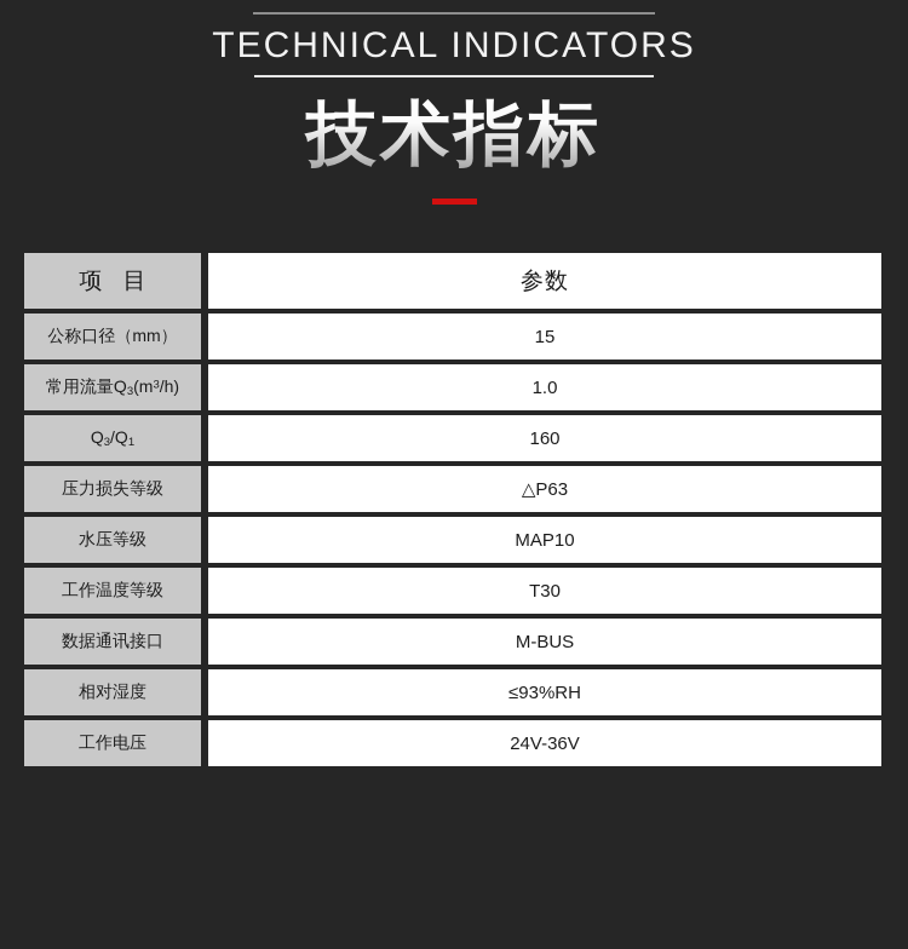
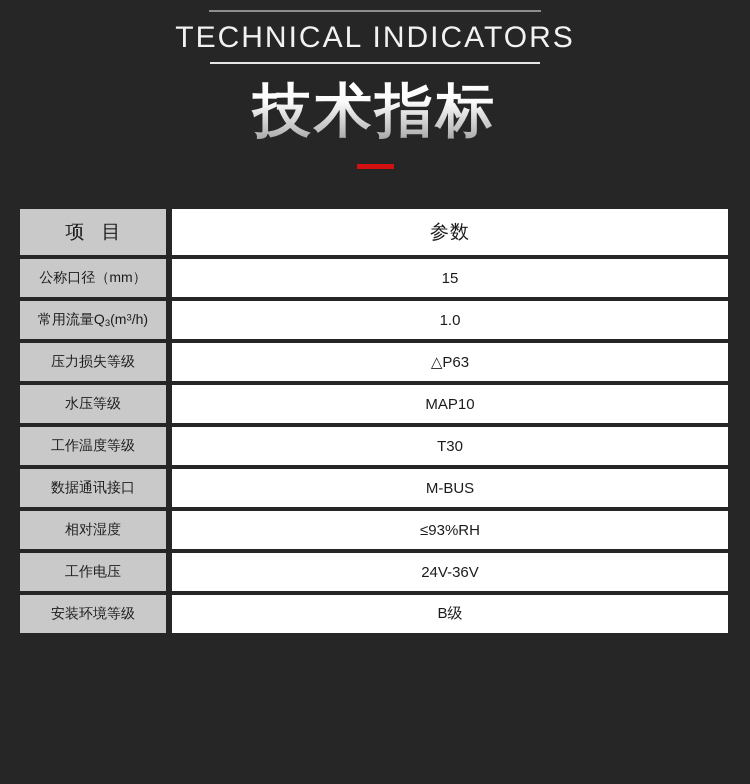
  TECHNICAL INDICATORS
  技术指标
  项 目	参数
  公称口径（mm）	15
  常用流量Q3(m3/h)	1.0
- Q3/Q1	160
  压力损失等级	△P63
  水压等级	MAP10
  工作温度等级	T30
  数据通讯接口	M-BUS
  相对湿度	≤93%RH
  工作电压	24V-36V
+ 安装环境等级	B级
